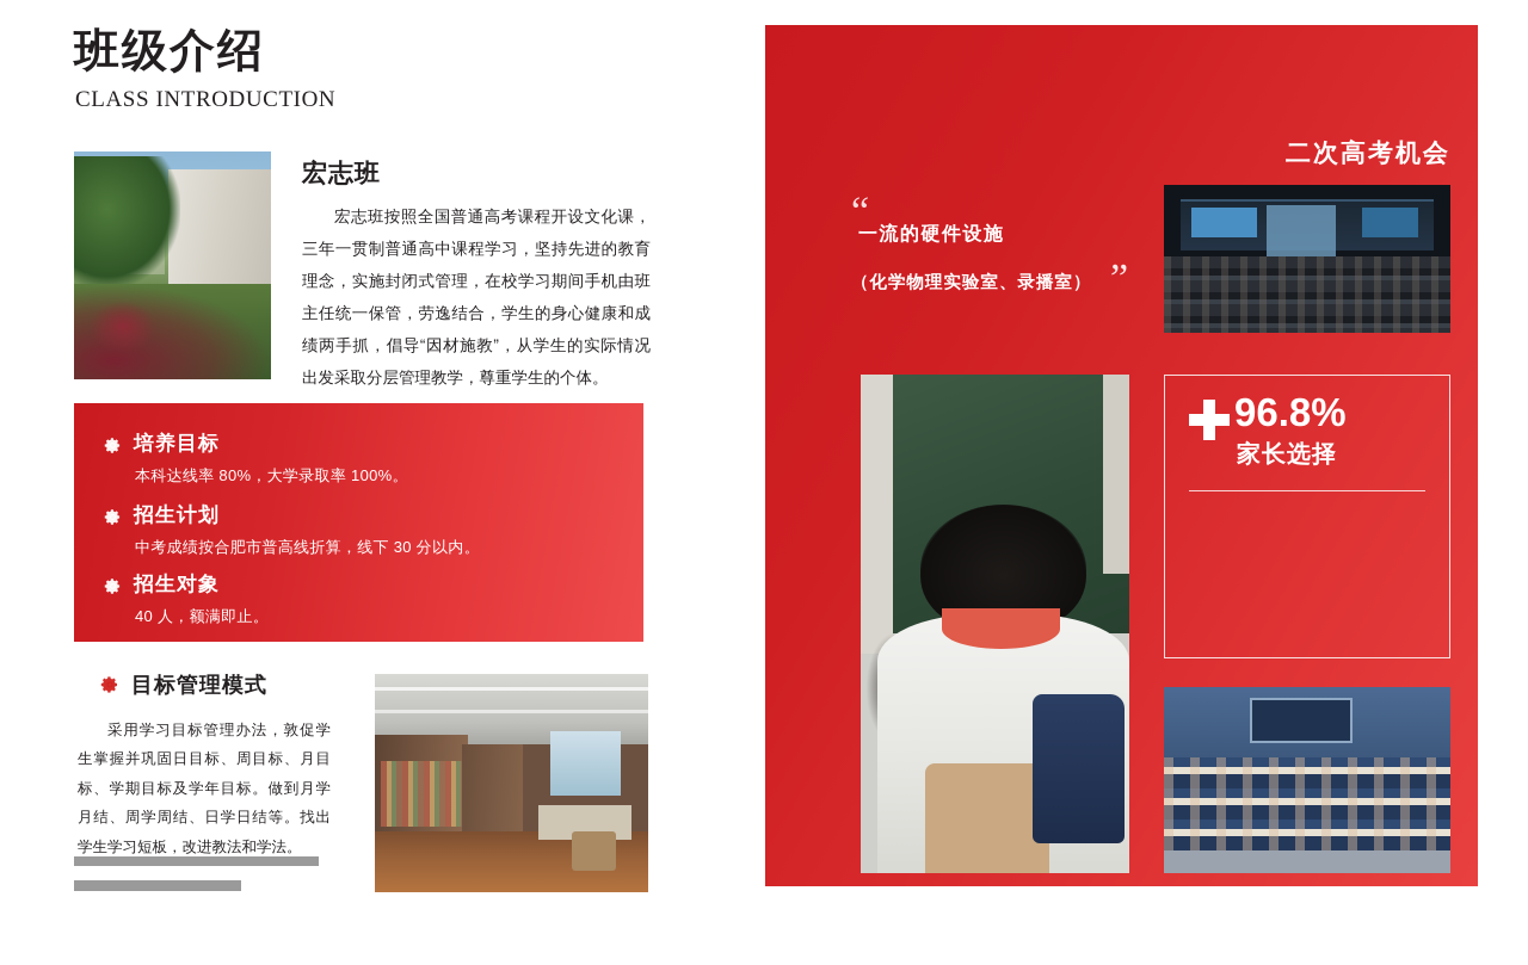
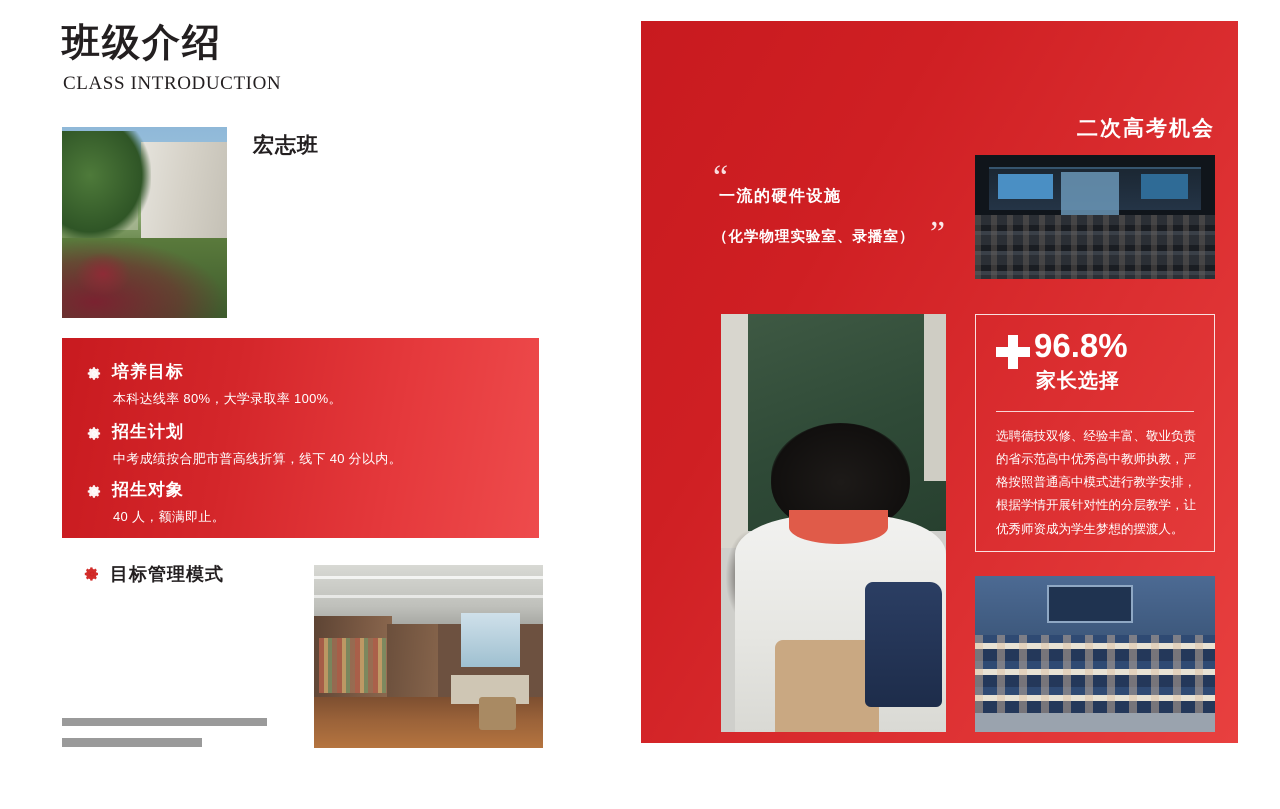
  班级介绍
  CLASS INTRODUCTION
  宏志班
- 宏志班按照全国普通高考课程开设文化课，三年一贯制普通高中课程学习，坚持先进的教育理念，实施封闭式管理，在校学习期间手机由班主任统一保管，劳逸结合，学生的身心健康和成绩两手抓，倡导“因材施教”，从学生的实际情况出发采取分层管理教学，尊重学生的个体。
  培养目标
  本科达线率 80%，大学录取率 100%。
  招生计划
- 中考成绩按合肥市普高线折算，线下 30 分以内。
+ 中考成绩按合肥市普高线折算，线下 40 分以内。
  招生对象
  40 人，额满即止。
  目标管理模式
- 采用学习目标管理办法，敦促学生掌握并巩固日目标、周目标、月目标、学期目标及学年目标。做到月学月结、周学周结、日学日结等。找出学生学习短板，改进教法和学法。
  二次高考机会
  “
  一流的硬件设施
  （化学物理实验室、录播室）
  ”
  96.8%
  家长选择
+ 选聘德技双修、经验丰富、敬业负责的省示范高中优秀高中教师执教，严格按照普通高中模式进行教学安排，根据学情开展针对性的分层教学，让优秀师资成为学生梦想的摆渡人。
